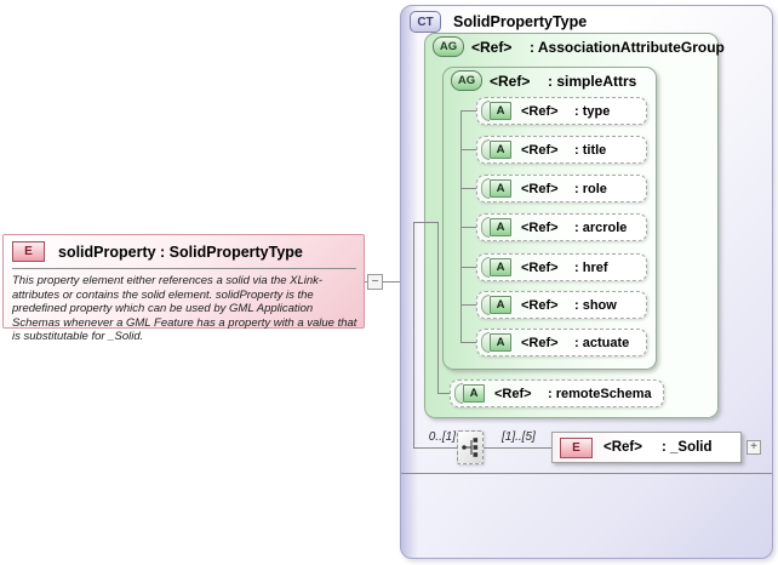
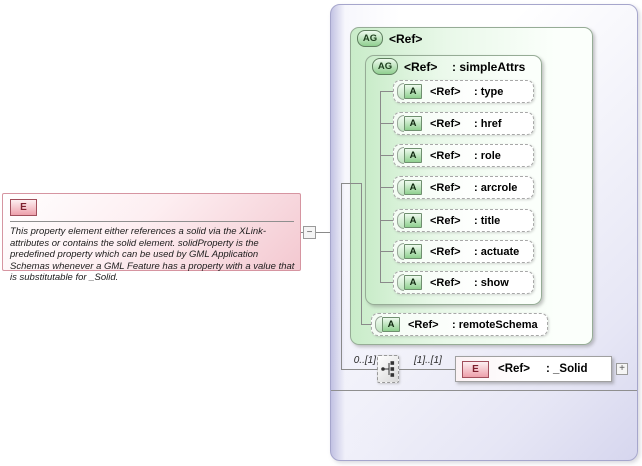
  E
- solidProperty : SolidPropertyType
  This property element either references a solid via the XLink-attributes or contains the solid element. solidProperty is the predefined property which can be used by GML Application Schemas whenever a GML Feature has a property with a value that is substitutable for _Solid.
  −
- CT
- SolidPropertyType
  AG
  <Ref>
- : AssociationAttributeGroup
  AG
  <Ref>
  : simpleAttrs
  A
  <Ref>
  : type
  A
  <Ref>
- : title
+ : href
  A
  <Ref>
  : role
  A
  <Ref>
  : arcrole
  A
  <Ref>
- : href
+ : title
  A
  <Ref>
- : show
+ : actuate
  A
  <Ref>
- : actuate
+ : show
  A
  <Ref>
  : remoteSchema
  0..[1]
- [1]..[5]
+ [1]..[1]
  E
  <Ref>
  : _Solid
  +
